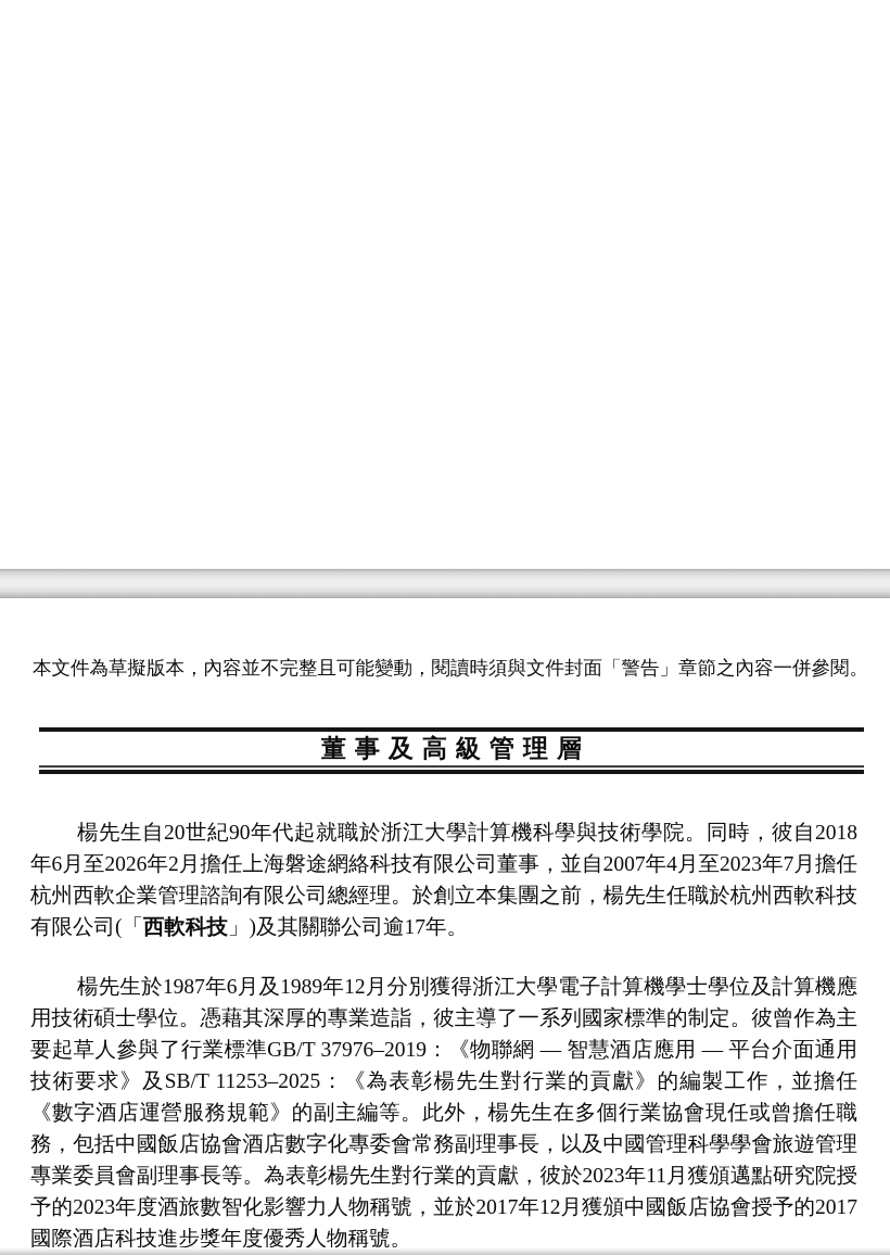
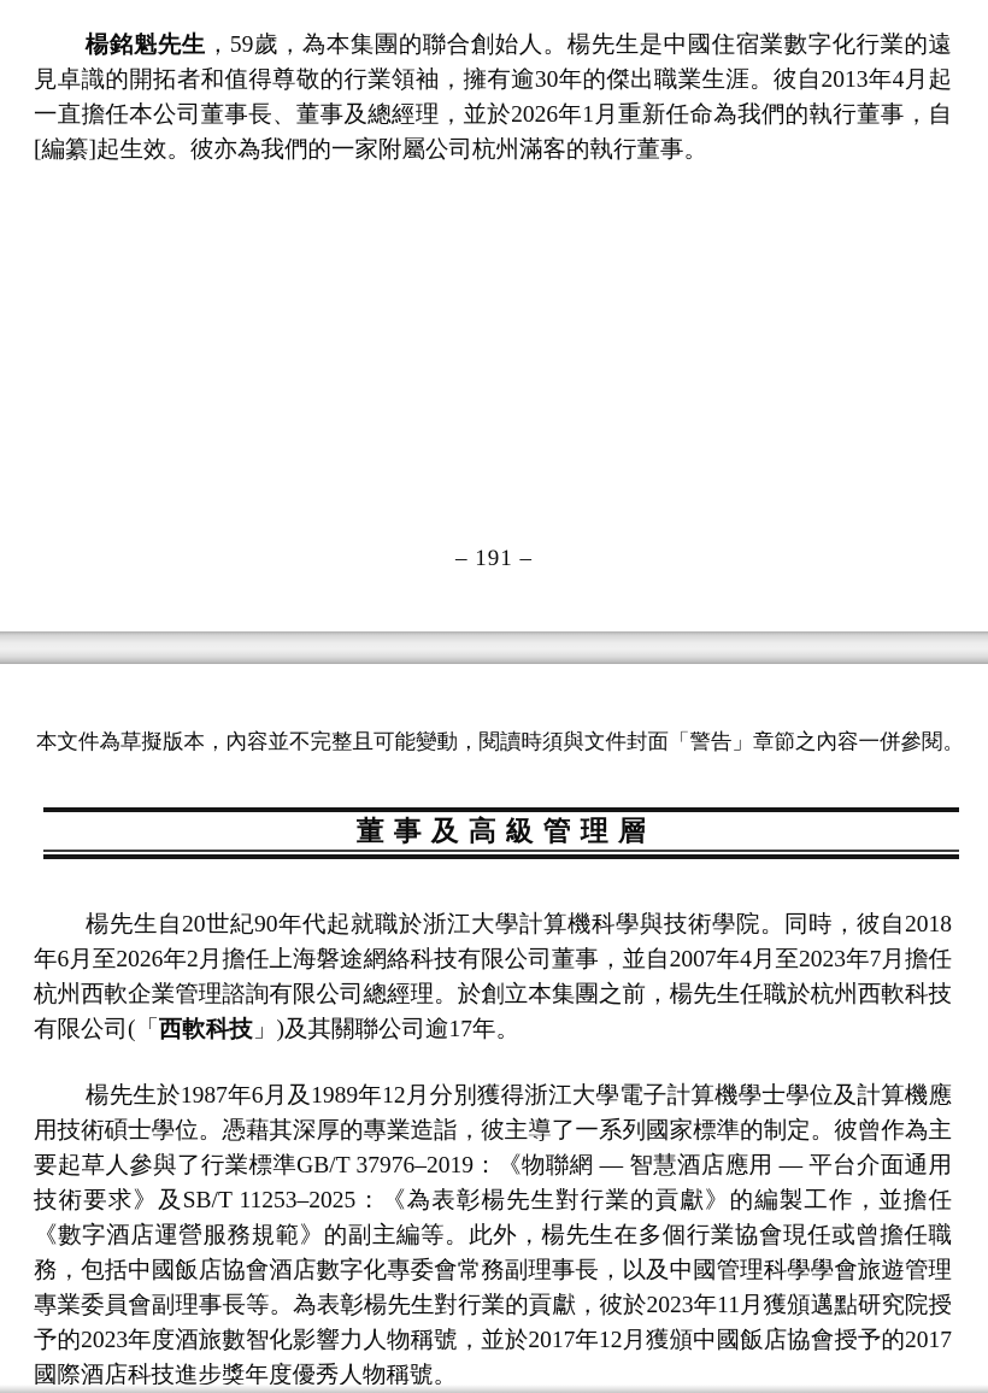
+ 楊銘魁先生，59歲，為本集團的聯合創始人。楊先生是中國住宿業數字化行業的遠見卓識的開拓者和值得尊敬的行業領袖，擁有逾30年的傑出職業生涯。彼自2013年4月起一直擔任本公司董事長、董事及總經理，並於2026年1月重新任命為我們的執行董事，自[編纂]起生效。彼亦為我們的一家附屬公司杭州滿客的執行董事。
+ – 191 –
  本文件為草擬版本，內容並不完整且可能變動，閱讀時須與文件封面「警告」章節之內容一併參閱。
  董事及高級管理層
  楊先生自20世紀90年代起就職於浙江大學計算機科學與技術學院。同時，彼自2018年6月至2026年2月擔任上海磐途網絡科技有限公司董事，並自2007年4月至2023年7月擔任杭州西軟企業管理諮詢有限公司總經理。於創立本集團之前，楊先生任職於杭州西軟科技有限公司(「西軟科技」)及其關聯公司逾17年。
  楊先生於1987年6月及1989年12月分別獲得浙江大學電子計算機學士學位及計算機應用技術碩士學位。憑藉其深厚的專業造詣，彼主導了一系列國家標準的制定。彼曾作為主要起草人參與了行業標準GB/T 37976–2019：《物聯網 — 智慧酒店應用 — 平台介面通用技術要求》及SB/T 11253–2025：《為表彰楊先生對行業的貢獻》的編製工作，並擔任《數字酒店運營服務規範》的副主編等。此外，楊先生在多個行業協會現任或曾擔任職務，包括中國飯店協會酒店數字化專委會常務副理事長，以及中國管理科學學會旅遊管理專業委員會副理事長等。為表彰楊先生對行業的貢獻，彼於2023年11月獲頒邁點研究院授予的2023年度酒旅數智化影響力人物稱號，並於2017年12月獲頒中國飯店協會授予的2017國際酒店科技進步獎年度優秀人物稱號。
